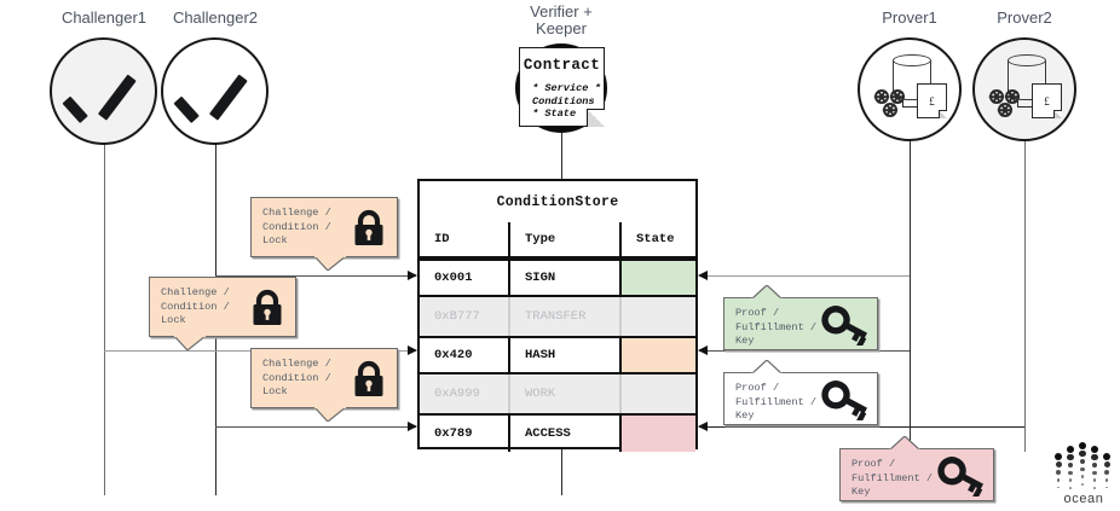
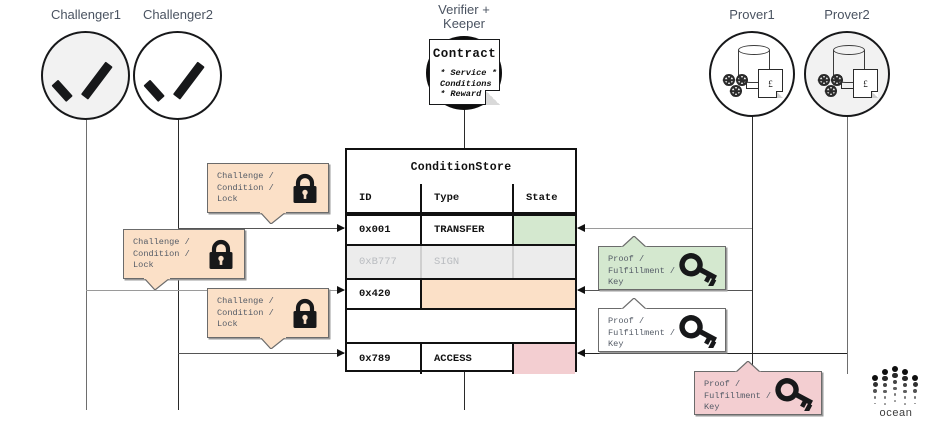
  Challenger1
  Challenger2
  Verifier +
  Keeper
  Prover1
  Prover2
  Contract
- * Service * Conditions * State
+ * Service * Conditions * Reward
  £
  £
  ConditionStore
  ID
  Type
  State
  0x001
- SIGN
+ TRANSFER
  0xB777
- TRANSFER
+ SIGN
  0x420
- HASH
- 0xA999
- WORK
  0x789
  ACCESS
  Challenge /
  Condition /
  Lock
  Challenge /
  Condition /
  Lock
  Challenge /
  Condition /
  Lock
  Proof /
  Fulfillment /
  Key
  Proof /
  Fulfillment /
  Key
  Proof /
  Fulfillment /
  Key
  ocean
